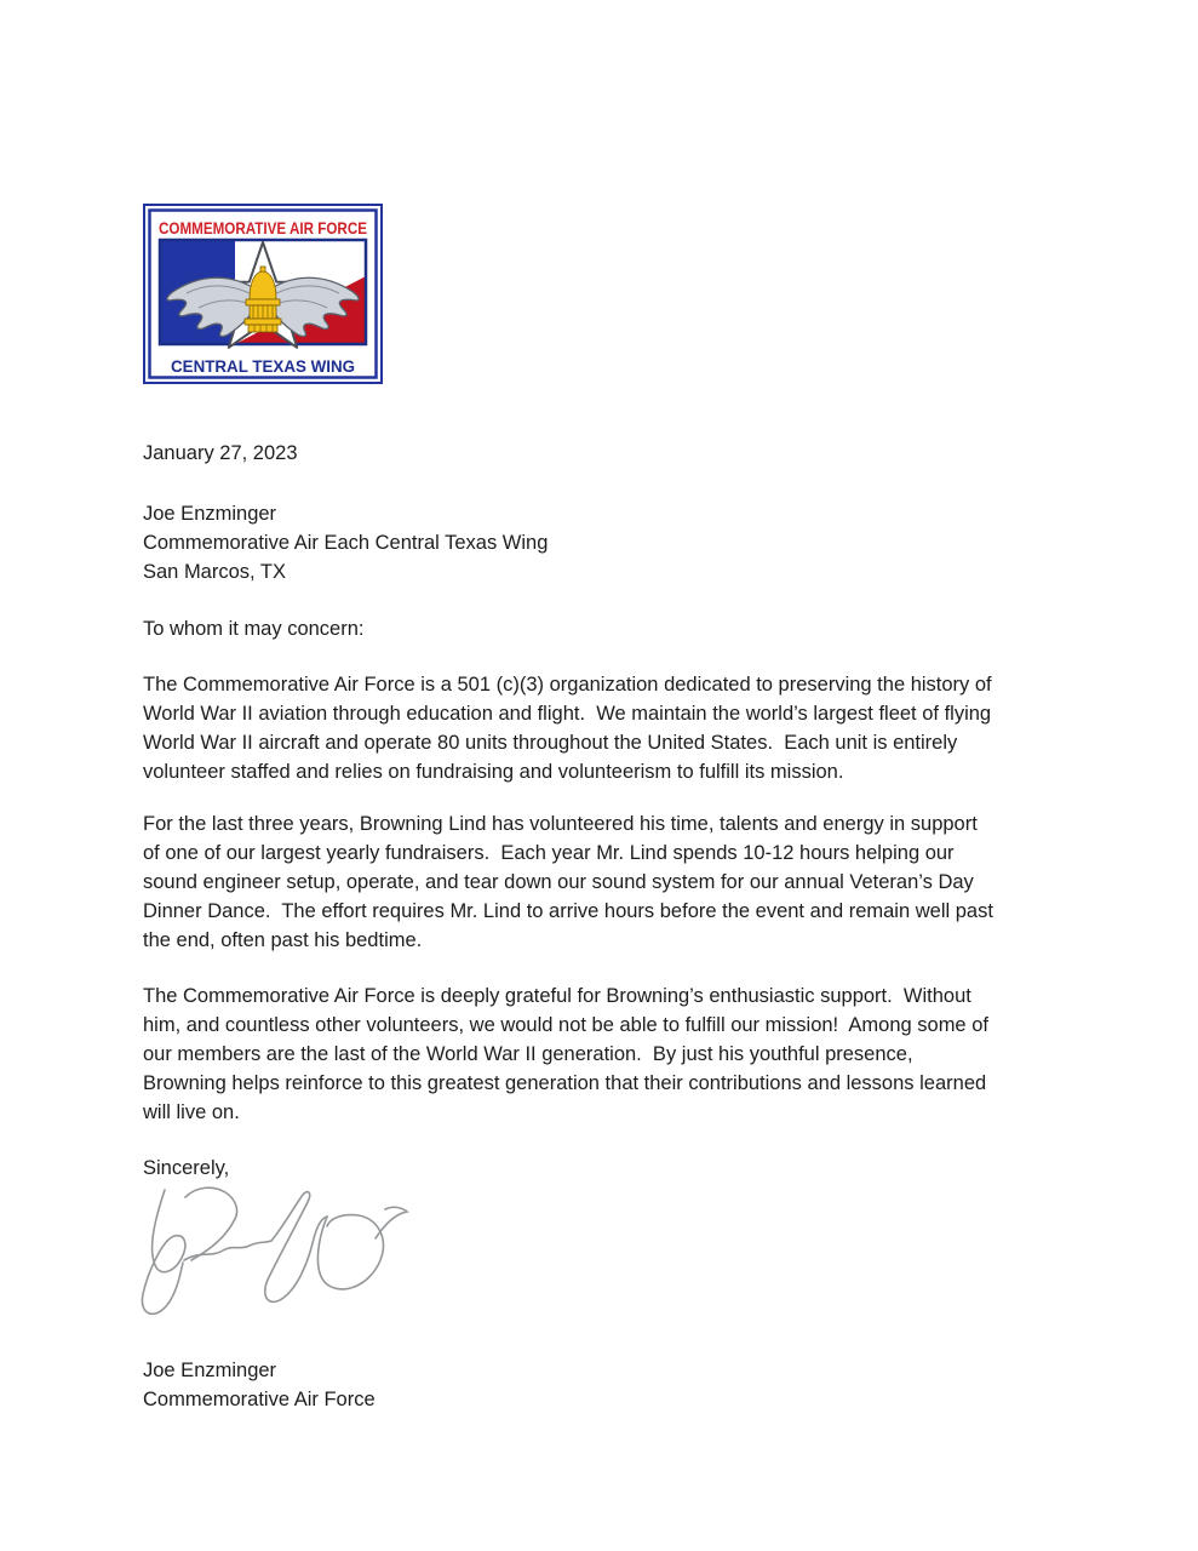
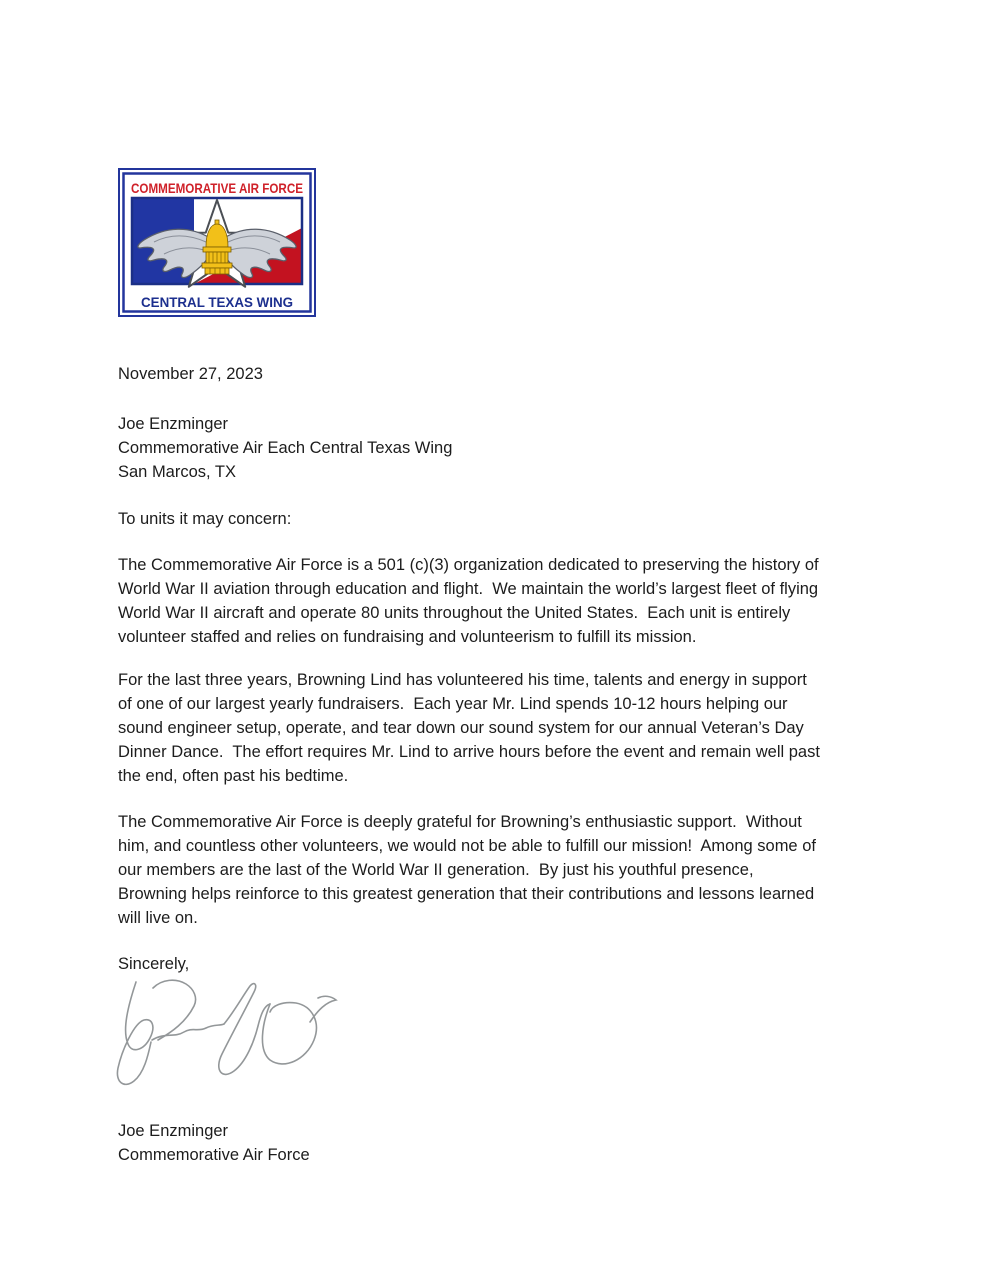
  COMMEMORATIVE AIR FORCE
  CENTRAL TEXAS WING
- January 27, 2023
+ November 27, 2023
  Joe Enzminger
  Commemorative Air Each Central Texas Wing
  San Marcos, TX
- To whom it may concern:
+ To units it may concern:
  The Commemorative Air Force is a 501 (c)(3) organization dedicated to preserving the history of
  World War II aviation through education and flight. We maintain the world’s largest fleet of flying
  World War II aircraft and operate 80 units throughout the United States. Each unit is entirely
  volunteer staffed and relies on fundraising and volunteerism to fulfill its mission.
  For the last three years, Browning Lind has volunteered his time, talents and energy in support
  of one of our largest yearly fundraisers. Each year Mr. Lind spends 10-12 hours helping our
  sound engineer setup, operate, and tear down our sound system for our annual Veteran’s Day
  Dinner Dance. The effort requires Mr. Lind to arrive hours before the event and remain well past
  the end, often past his bedtime.
  The Commemorative Air Force is deeply grateful for Browning’s enthusiastic support. Without
  him, and countless other volunteers, we would not be able to fulfill our mission! Among some of
  our members are the last of the World War II generation. By just his youthful presence,
  Browning helps reinforce to this greatest generation that their contributions and lessons learned
  will live on.
  Sincerely,
  Joe Enzminger
  Commemorative Air Force
